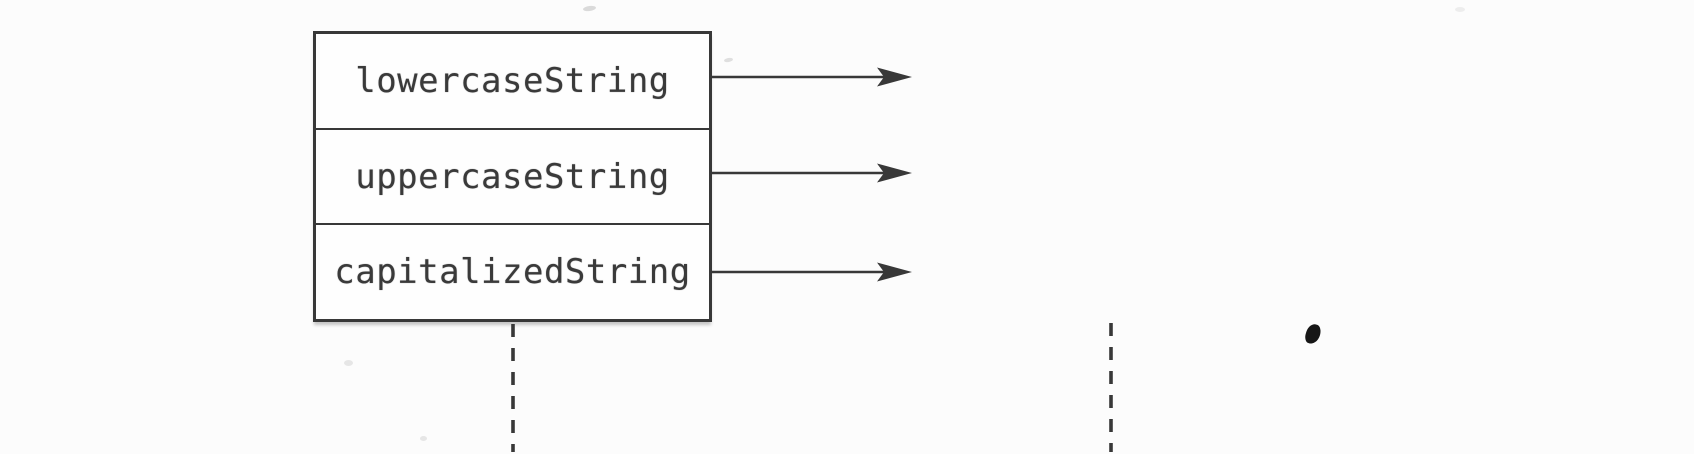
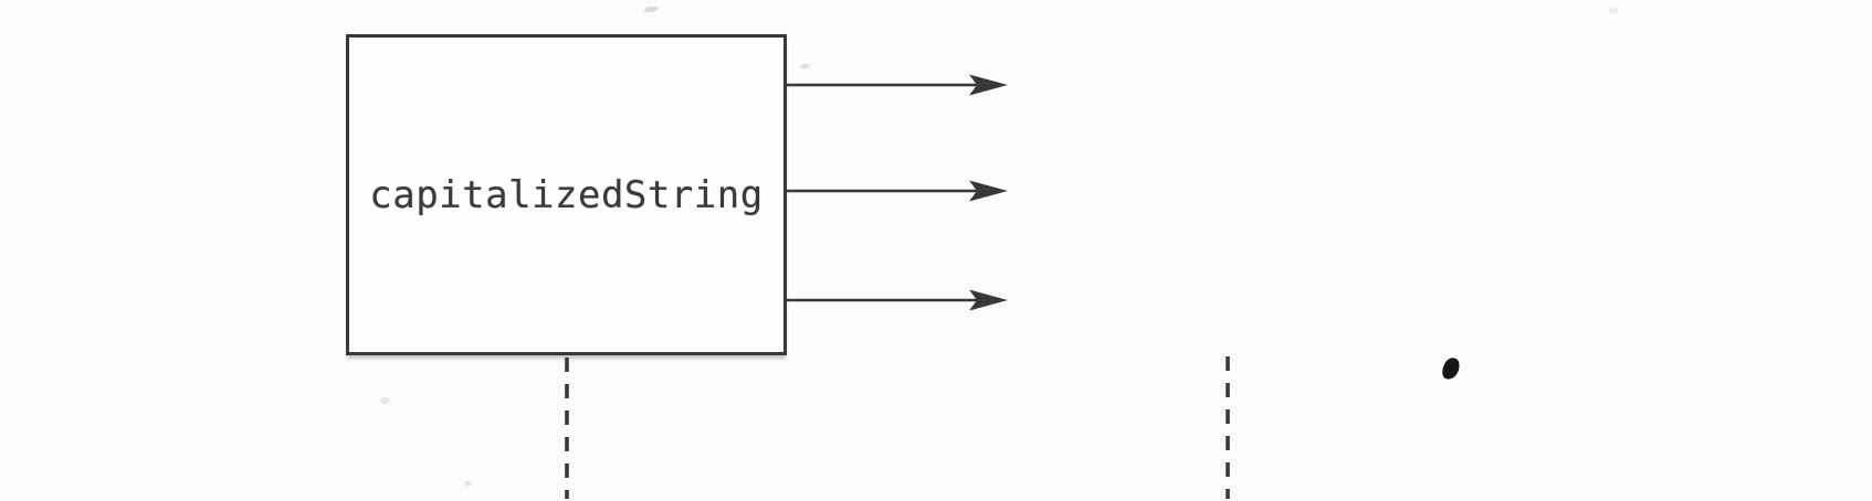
- lowercaseString
- uppercaseString
  capitalizedString
